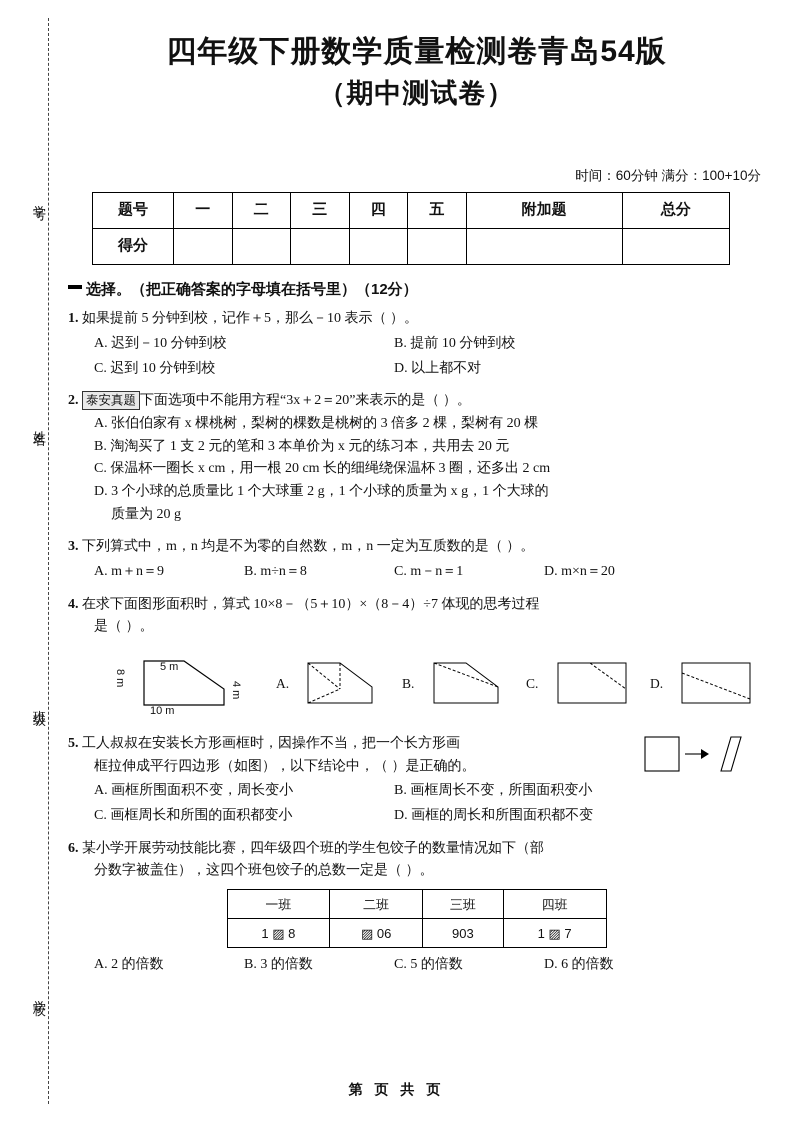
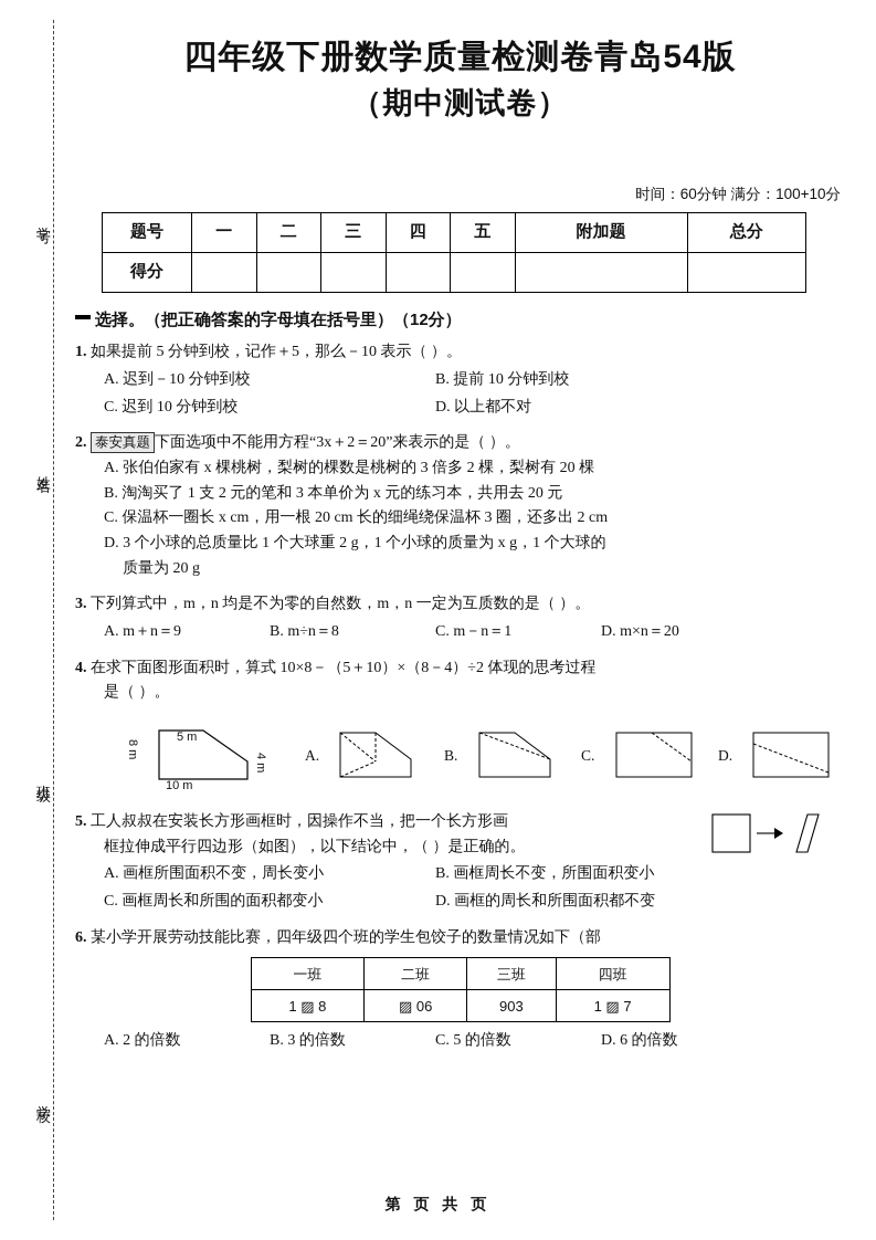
  四年级下册数学质量检测卷青岛54版
  （期中测试卷）
  时间：60分钟 满分：100+10分
  题号	一	二	三	四	五	附加题	总分
  得分
  选择。（把正确答案的字母填在括号里）（12分）
  1. 如果提前 5 分钟到校，记作＋5，那么－10 表示（ ）。
  A. 迟到－10 分钟到校
  B. 提前 10 分钟到校
  C. 迟到 10 分钟到校
  D. 以上都不对
  2. 泰安真题 下面选项中不能用方程“3x＋2＝20”来表示的是（ ）。
  A. 张伯伯家有 x 棵桃树，梨树的棵数是桃树的 3 倍多 2 棵，梨树有 20 棵
  B. 淘淘买了 1 支 2 元的笔和 3 本单价为 x 元的练习本，共用去 20 元
  C. 保温杯一圈长 x cm，用一根 20 cm 长的细绳绕保温杯 3 圈，还多出 2 cm
  D. 3 个小球的总质量比 1 个大球重 2 g，1 个小球的质量为 x g，1 个大球的
  质量为 20 g
  3. 下列算式中，m，n 均是不为零的自然数，m，n 一定为互质数的是（ ）。
  A. m＋n＝9
  B. m÷n＝8
  C. m－n＝1
  D. m×n＝20
- 4. 在求下面图形面积时，算式 10×8－（5＋10）×（8－4）÷7 体现的思考过程
+ 4. 在求下面图形面积时，算式 10×8－（5＋10）×（8－4）÷2 体现的思考过程
  是（ ）。
  5 m
  10 m
  A.
  B.
  C.
  D.
  5. 工人叔叔在安装长方形画框时，因操作不当，把一个长方形画
  框拉伸成平行四边形（如图），以下结论中，（ ）是正确的。
  A. 画框所围面积不变，周长变小
  B. 画框周长不变，所围面积变小
  C. 画框周长和所围的面积都变小
  D. 画框的周长和所围面积都不变
  6. 某小学开展劳动技能比赛，四年级四个班的学生包饺子的数量情况如下（部
- 分数字被盖住），这四个班包饺子的总数一定是（ ）。
  一班	二班	三班	四班
  1 ▨ 8	▨ 06	903	1 ▨ 7
  A. 2 的倍数
  B. 3 的倍数
  C. 5 的倍数
  D. 6 的倍数
  第 页 共 页
